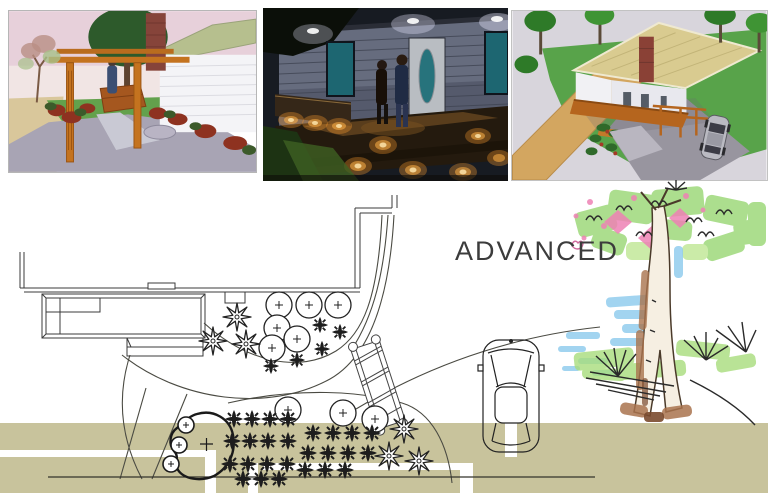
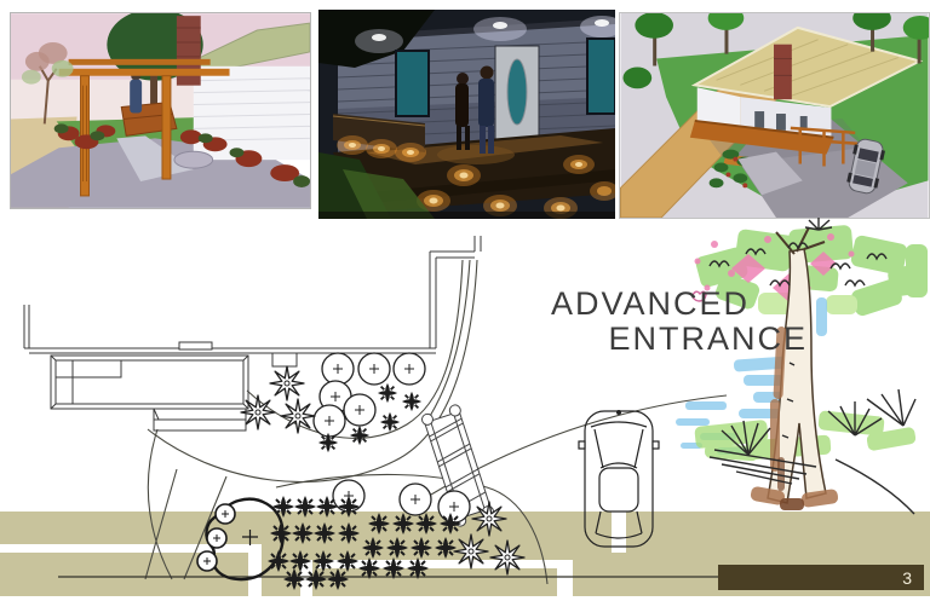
  ADVANCED
+ ENTRANCE
+ 3
